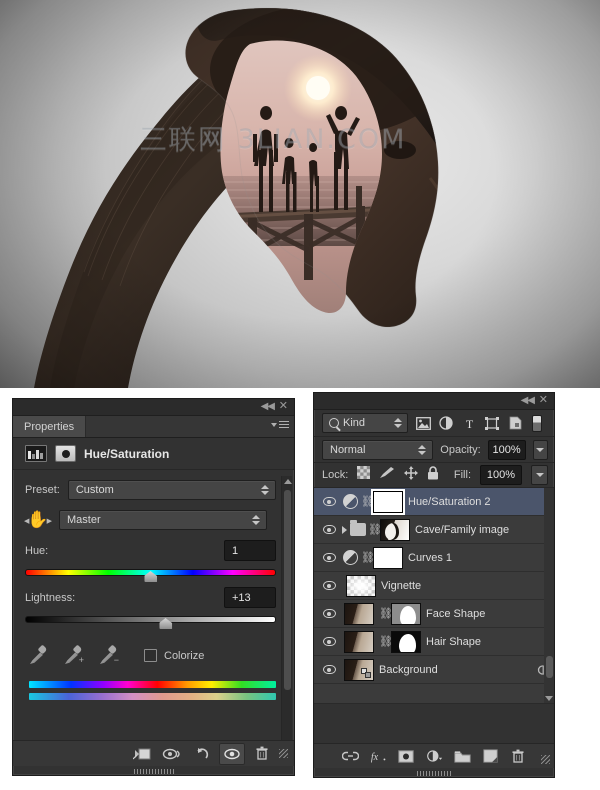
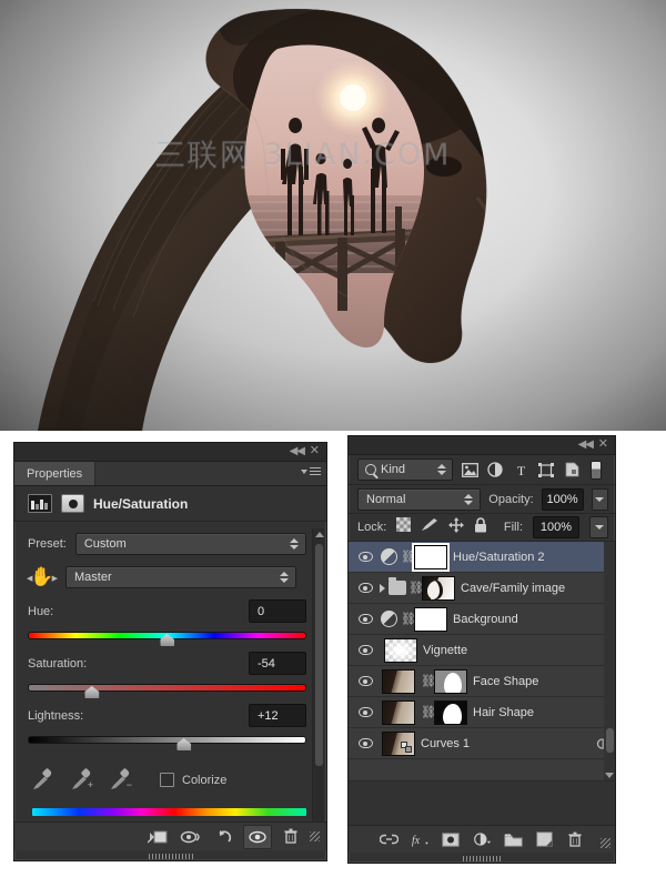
  三联网 3LIAN.COM
  ◀◀
  ✕
  Properties
  Hue/Saturation
  Preset:
  Custom
  ✋
  Master
  Hue:
- 1
+ 0
+ Saturation:
+ -54
  Lightness:
- +13
+ +12
  +
  −
  Colorize
  ◀◀
  ✕
  Kind
  T
  Normal
  Opacity:
  100%
  Lock:
  Fill:
  100%
  ⛓
  Hue/Saturation 2
  ⛓
  Cave/Family image
  ⛓
- Curves 1
+ Background
  Vignette
  ⛓
  Face Shape
  ⛓
  Hair Shape
- Background
+ Curves 1
  fx
